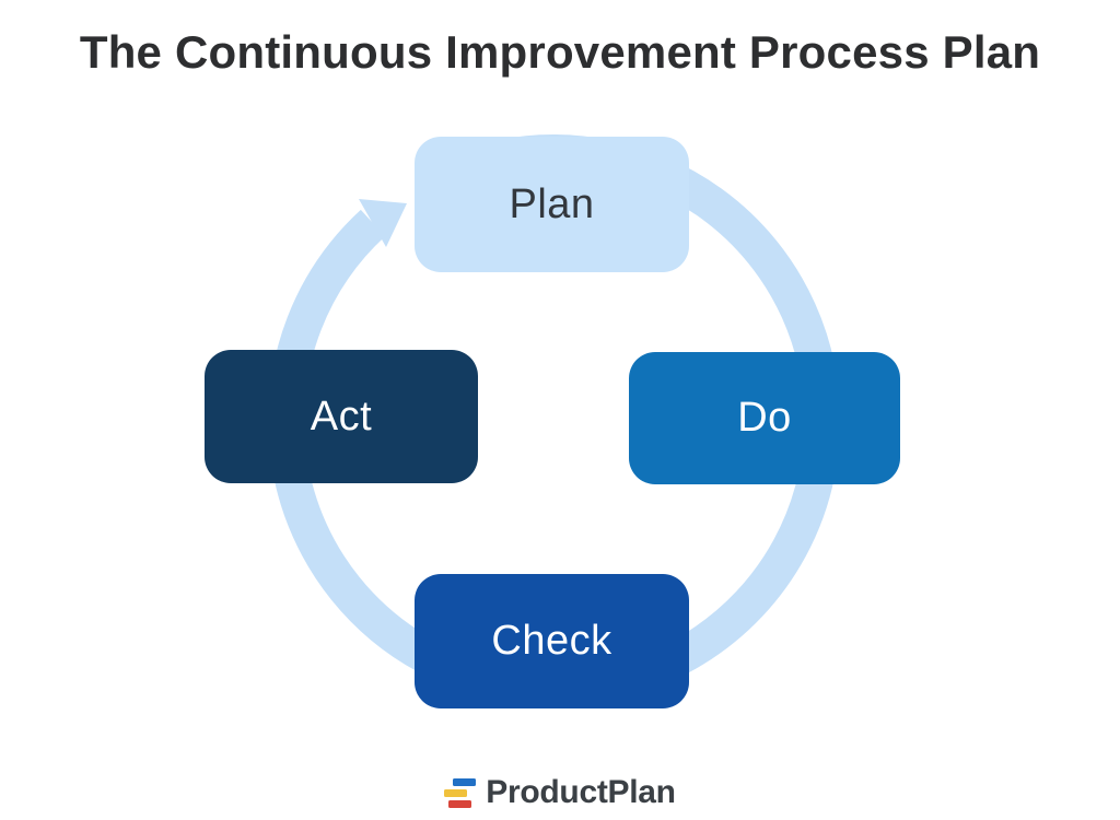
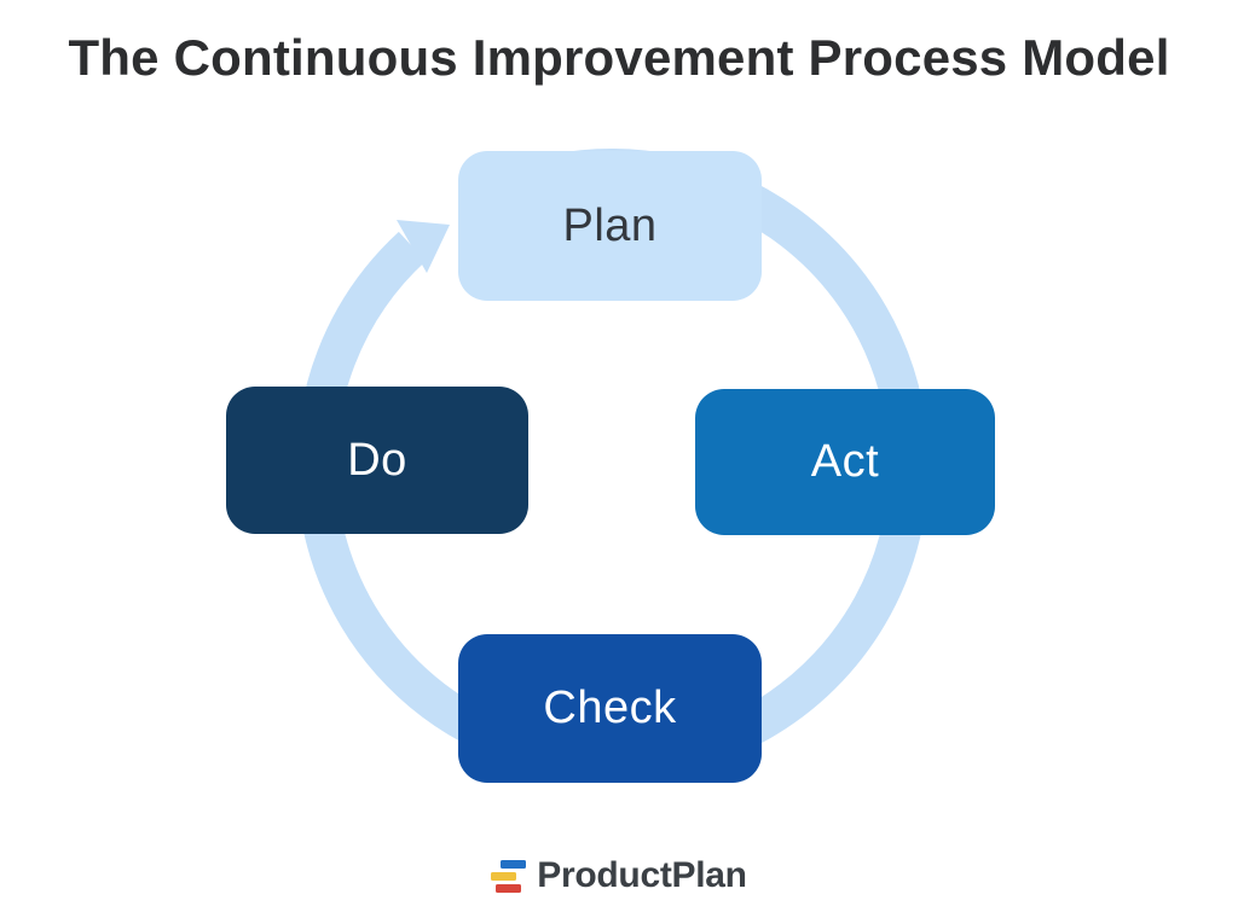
- The Continuous Improvement Process Plan
+ The Continuous Improvement Process Model
  Plan
- Do
+ Act
  Check
- Act
+ Do
  ProductPlan
